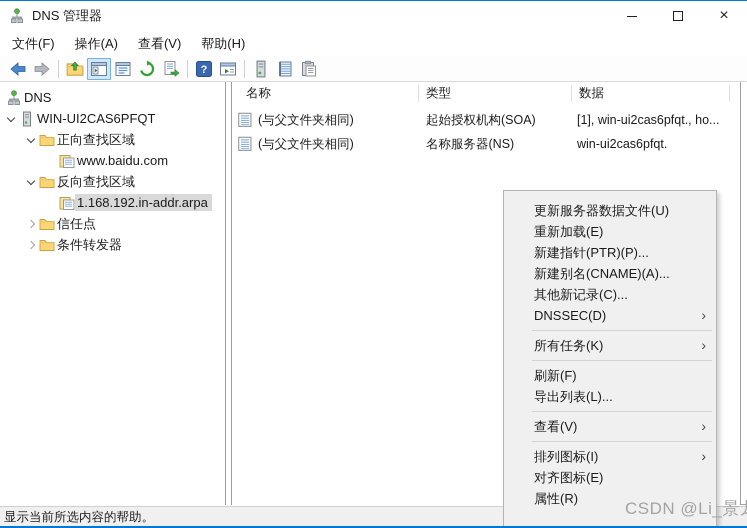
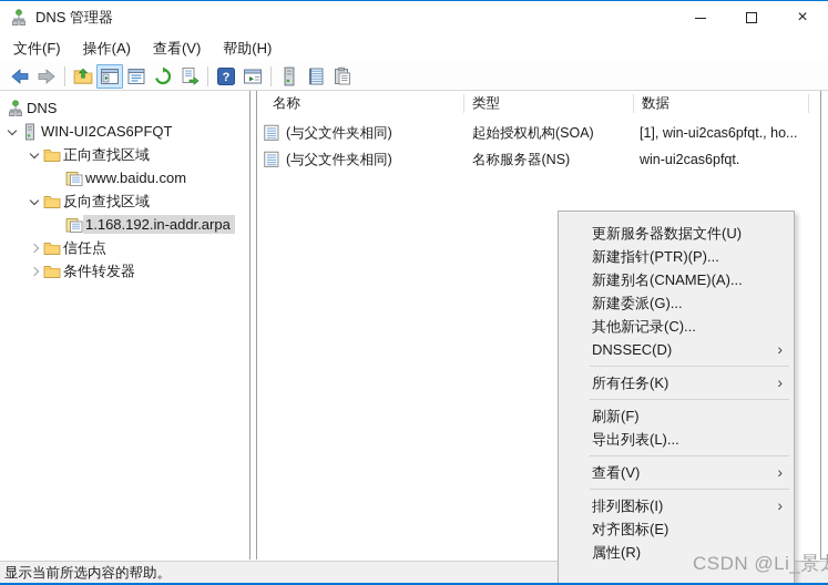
  DNS 管理器
  ×
  文件(F)
  操作(A)
  查看(V)
  帮助(H)
  ?
  DNS
  WIN-UI2CAS6PFQT
  正向查找区域
  www.baidu.com
  反向查找区域
  1.168.192.in-addr.arpa
  信任点
  条件转发器
  名称
  类型
  数据
  (与父文件夹相同)
  起始授权机构(SOA)
  [1], win-ui2cas6pfqt., ho...
  (与父文件夹相同)
  名称服务器(NS)
  win-ui2cas6pfqt.
  更新服务器数据文件(U)
- 重新加载(E)
  新建指针(PTR)(P)...
  新建别名(CNAME)(A)...
+ 新建委派(G)...
  其他新记录(C)...
  DNSSEC(D)
  ›
  所有任务(K)
  ›
  刷新(F)
  导出列表(L)...
  查看(V)
  ›
  排列图标(I)
  ›
  对齐图标(E)
  属性(R)
  显示当前所选内容的帮助。
  CSDN @Li_景
